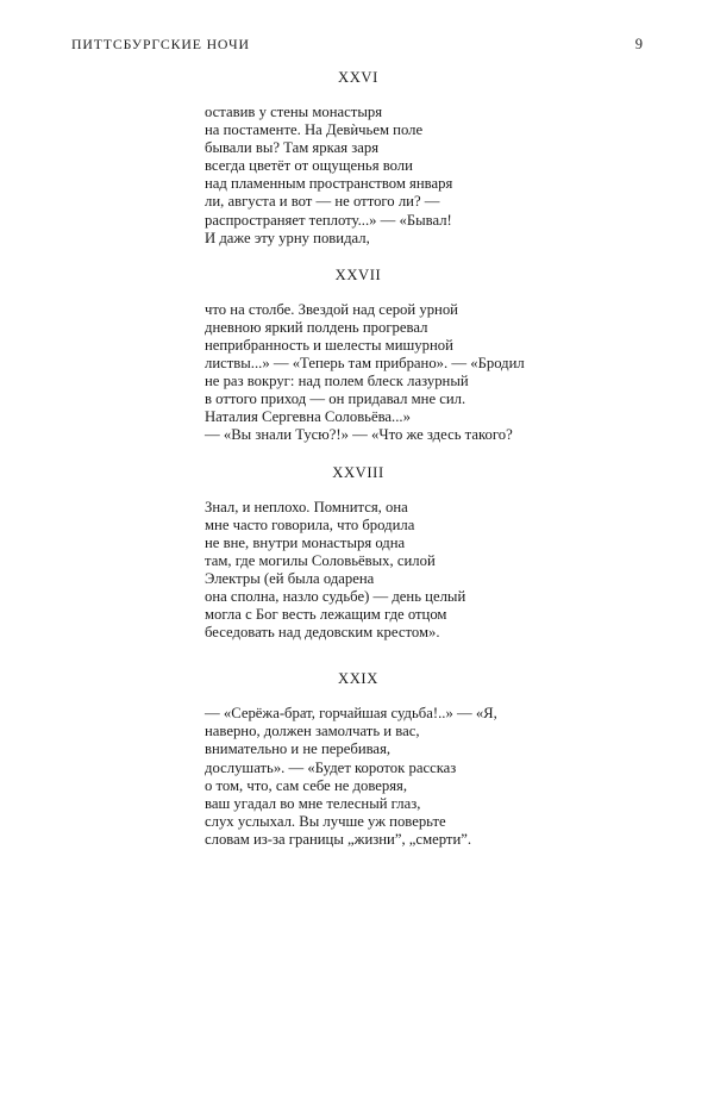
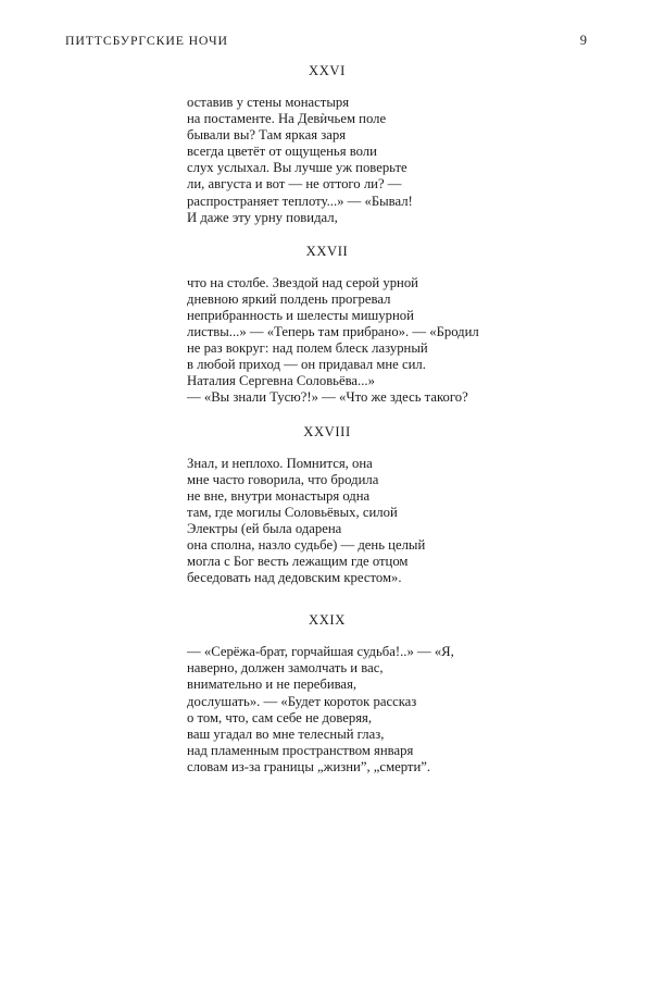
  ПИТТСБУРГСКИЕ НОЧИ
  9
  XXVI
  оставив у стены монастыря
  на постаменте. На Девѝчьем поле
  бывали вы? Там яркая заря
  всегда цветёт от ощущенья воли
- над пламенным пространством января
+ слух услыхал. Вы лучше уж поверьте
  ли, августа и вот — не оттого ли? —
  распространяет теплоту...» — «Бывал!
  И даже эту урну повидал,
  XXVII
  что на столбе. Звездой над серой урной
  дневною яркий полдень прогревал
  неприбранность и шелесты мишурной
  листвы...» — «Теперь там прибрано». — «Бродил
  не раз вокруг: над полем блеск лазурный
- в оттого приход — он придавал мне сил.
+ в любой приход — он придавал мне сил.
  Наталия Сергевна Соловьёва...»
  — «Вы знали Тусю?!» — «Что же здесь такого?
  XXVIII
  Знал, и неплохо. Помнится, она
  мне часто говорила, что бродила
  не вне, внутри монастыря одна
  там, где могилы Соловьёвых, силой
  Электры (ей была одарена
  она сполна, назло судьбе) — день целый
  могла с Бог весть лежащим где отцом
  беседовать над дедовским крестом».
  XXIX
  — «Серёжа-брат, горчайшая судьба!..» — «Я,
  наверно, должен замолчать и вас,
  внимательно и не перебивая,
  дослушать». — «Будет короток рассказ
  о том, что, сам себе не доверяя,
  ваш угадал во мне телесный глаз,
- слух услыхал. Вы лучше уж поверьте
+ над пламенным пространством января
  словам из-за границы „жизни”, „смерти”.
